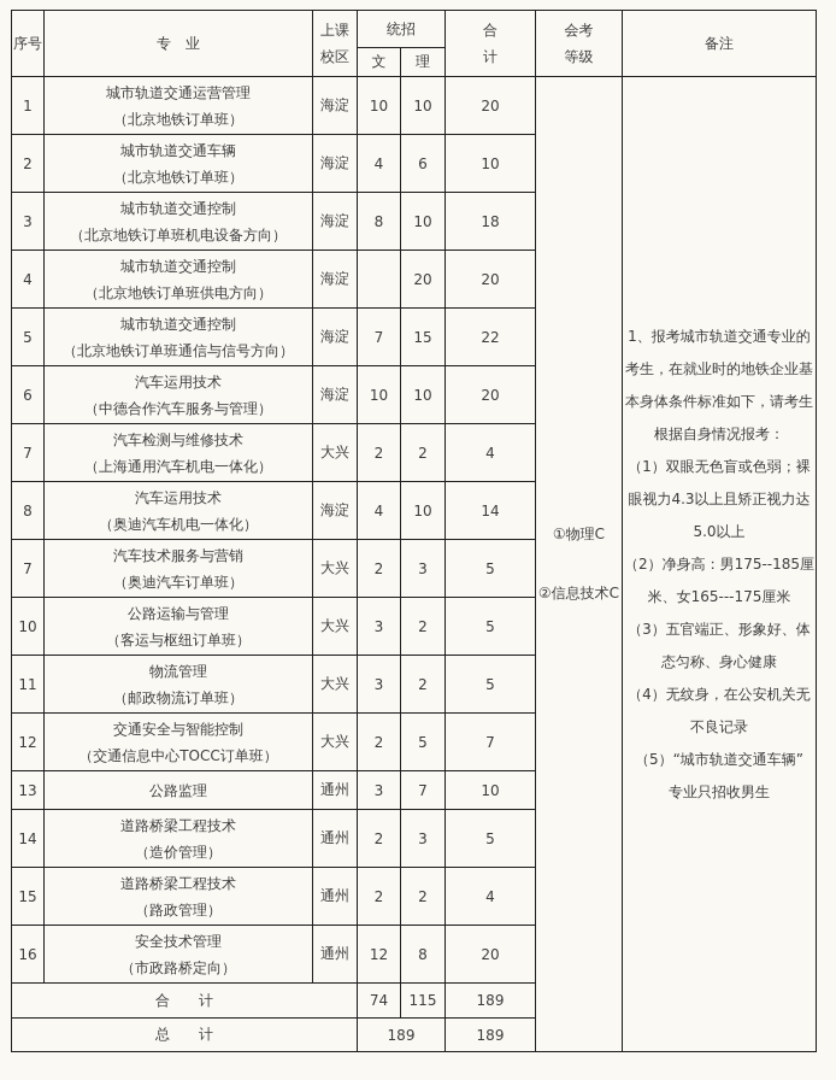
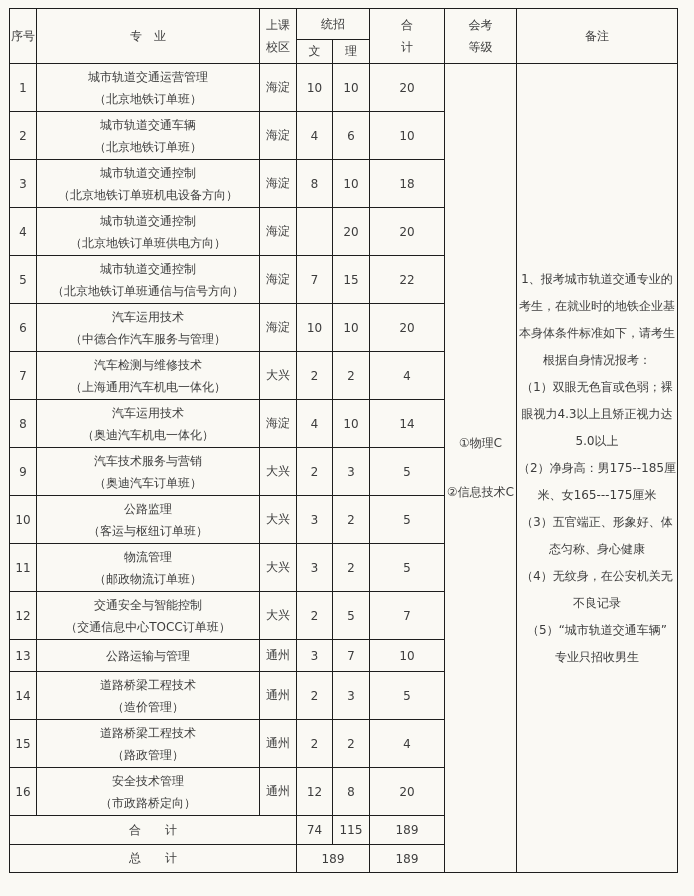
  序号	专 业	上课 校区	统招	合 计	会考 等级	备注
  文	理
  1	城市轨道交通运营管理 （北京地铁订单班）	海淀	10	10	20	①物理C ②信息技术C	1、报考城市轨道交通专业的 考生，在就业时的地铁企业基 本身体条件标准如下，请考生 根据自身情况报考： （1）双眼无色盲或色弱；裸 眼视力4.3以上且矫正视力达 5.0以上 （2）净身高：男175--185厘 米、女165---175厘米 （3）五官端正、形象好、体 态匀称、身心健康 （4）无纹身，在公安机关无 不良记录 （5）“城市轨道交通车辆” 专业只招收男生
  2	城市轨道交通车辆 （北京地铁订单班）	海淀	4	6	10
  3	城市轨道交通控制 （北京地铁订单班机电设备方向）	海淀	8	10	18
  4	城市轨道交通控制 （北京地铁订单班供电方向）	海淀		20	20
  5	城市轨道交通控制 （北京地铁订单班通信与信号方向）	海淀	7	15	22
  6	汽车运用技术 （中德合作汽车服务与管理）	海淀	10	10	20
  7	汽车检测与维修技术 （上海通用汽车机电一体化）	大兴	2	2	4
  8	汽车运用技术 （奥迪汽车机电一体化）	海淀	4	10	14
- 7	汽车技术服务与营销 （奥迪汽车订单班）	大兴	2	3	5
+ 9	汽车技术服务与营销 （奥迪汽车订单班）	大兴	2	3	5
- 10	公路运输与管理 （客运与枢纽订单班）	大兴	3	2	5
+ 10	公路监理 （客运与枢纽订单班）	大兴	3	2	5
  11	物流管理 （邮政物流订单班）	大兴	3	2	5
  12	交通安全与智能控制 （交通信息中心TOCC订单班）	大兴	2	5	7
- 13	公路监理	通州	3	7	10
+ 13	公路运输与管理	通州	3	7	10
  14	道路桥梁工程技术 （造价管理）	通州	2	3	5
  15	道路桥梁工程技术 （路政管理）	通州	2	2	4
  16	安全技术管理 （市政路桥定向）	通州	12	8	20
  合 计	74	115	189
  总 计	189	189
